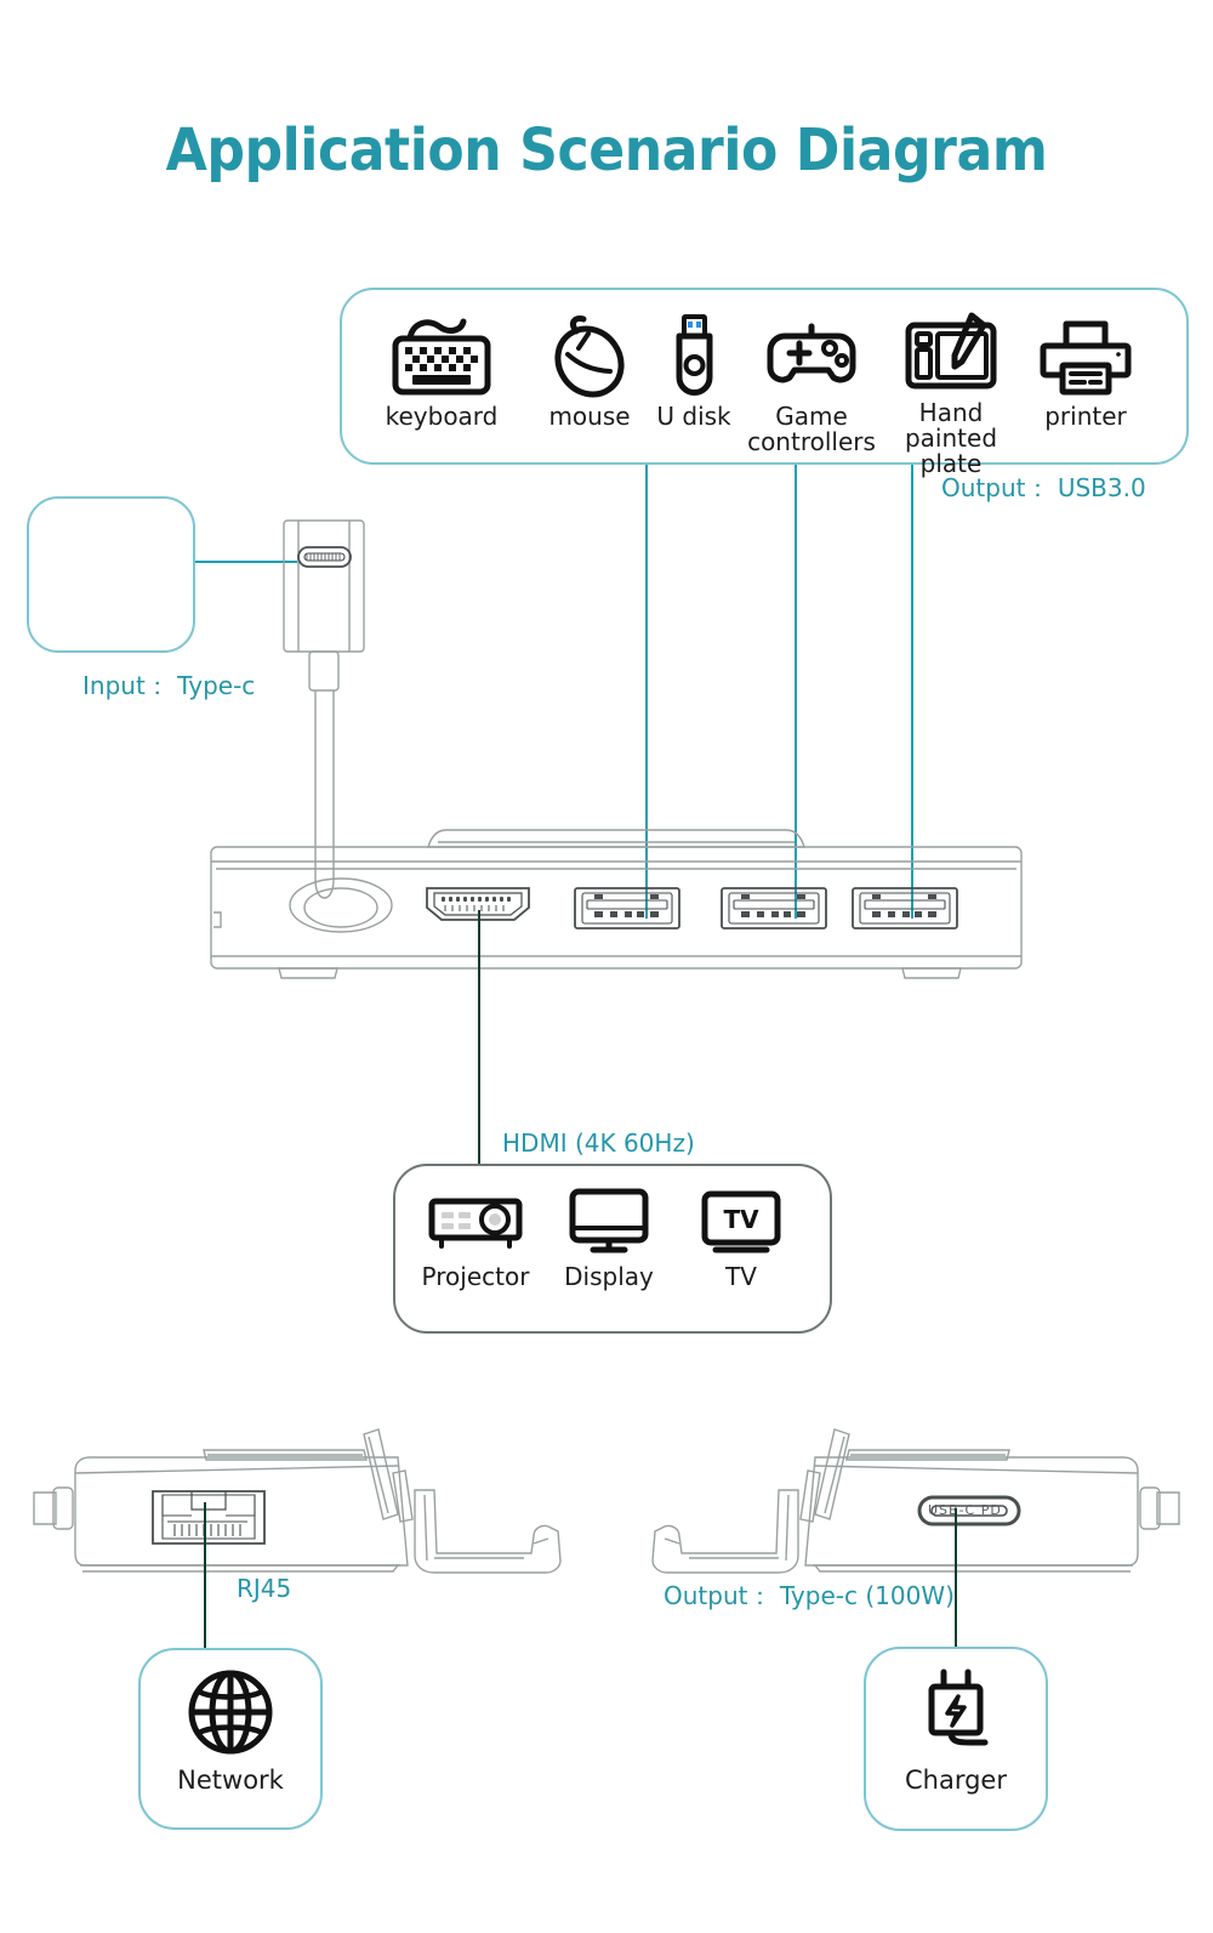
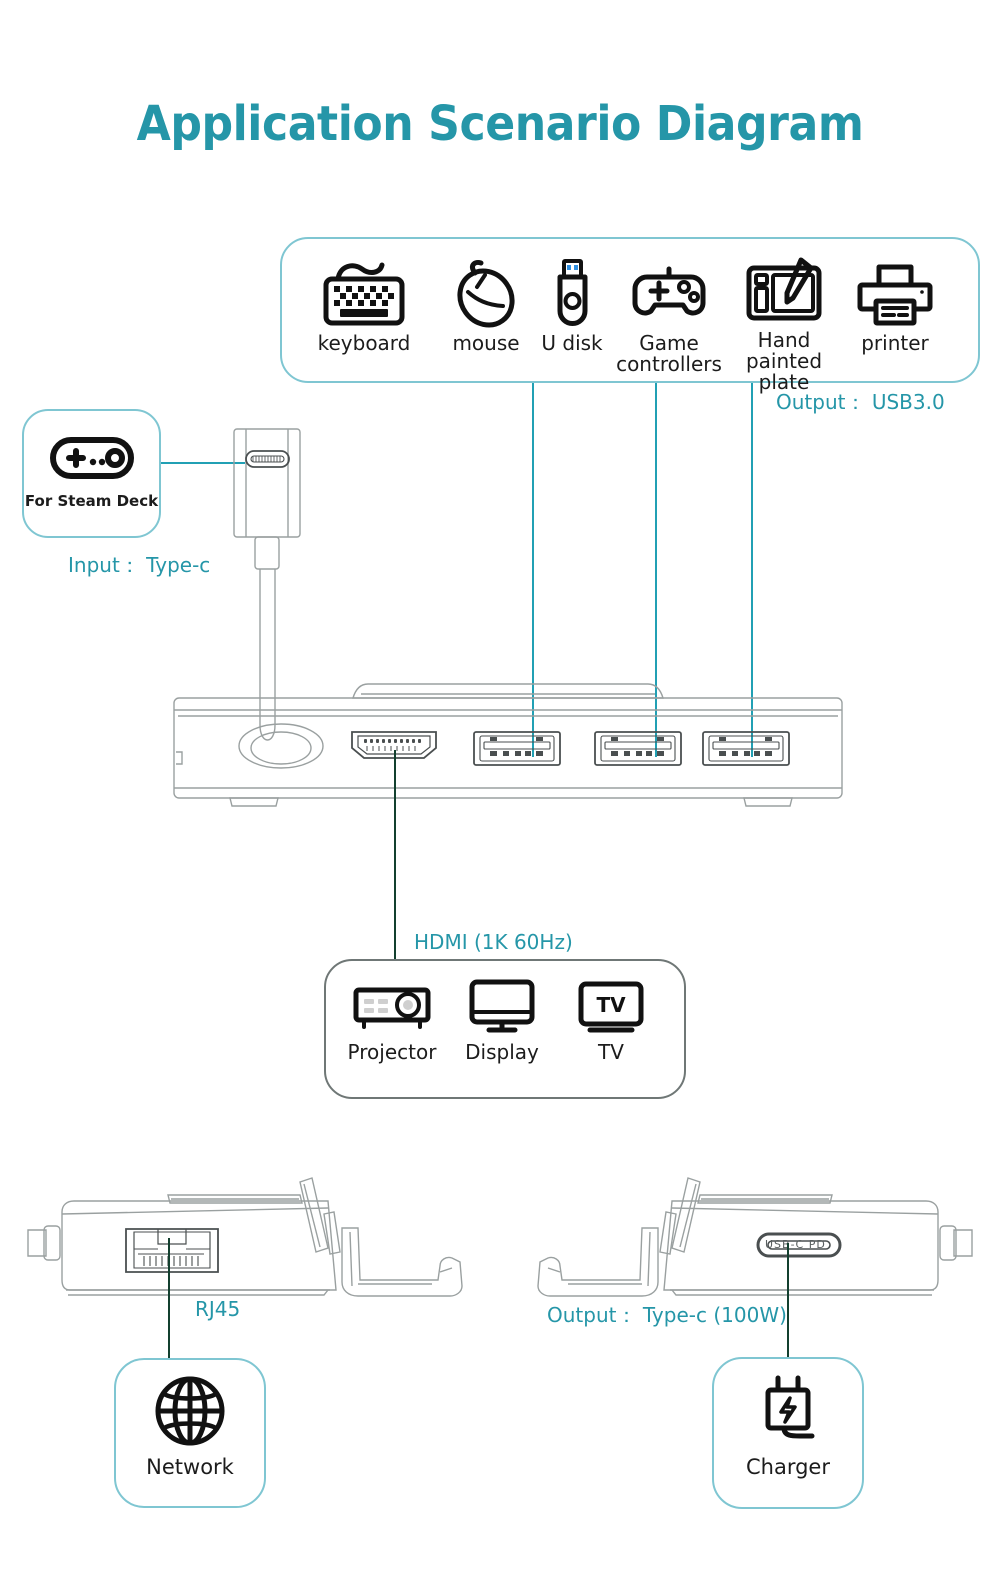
  Application Scenario Diagram
  keyboard
  mouse
  U disk
  Game
  controllers
  Hand
  painted
  plate
  printer
  Output： USB3.0
+ For Steam Deck
  Input： Type-c
- HDMI (4K 60Hz)
+ HDMI (1K 60Hz)
  Projector
  Display
  TV
  TV
  RJ45
  Network
  US-C PD
  Output： Type-c (100W)
  Charger
